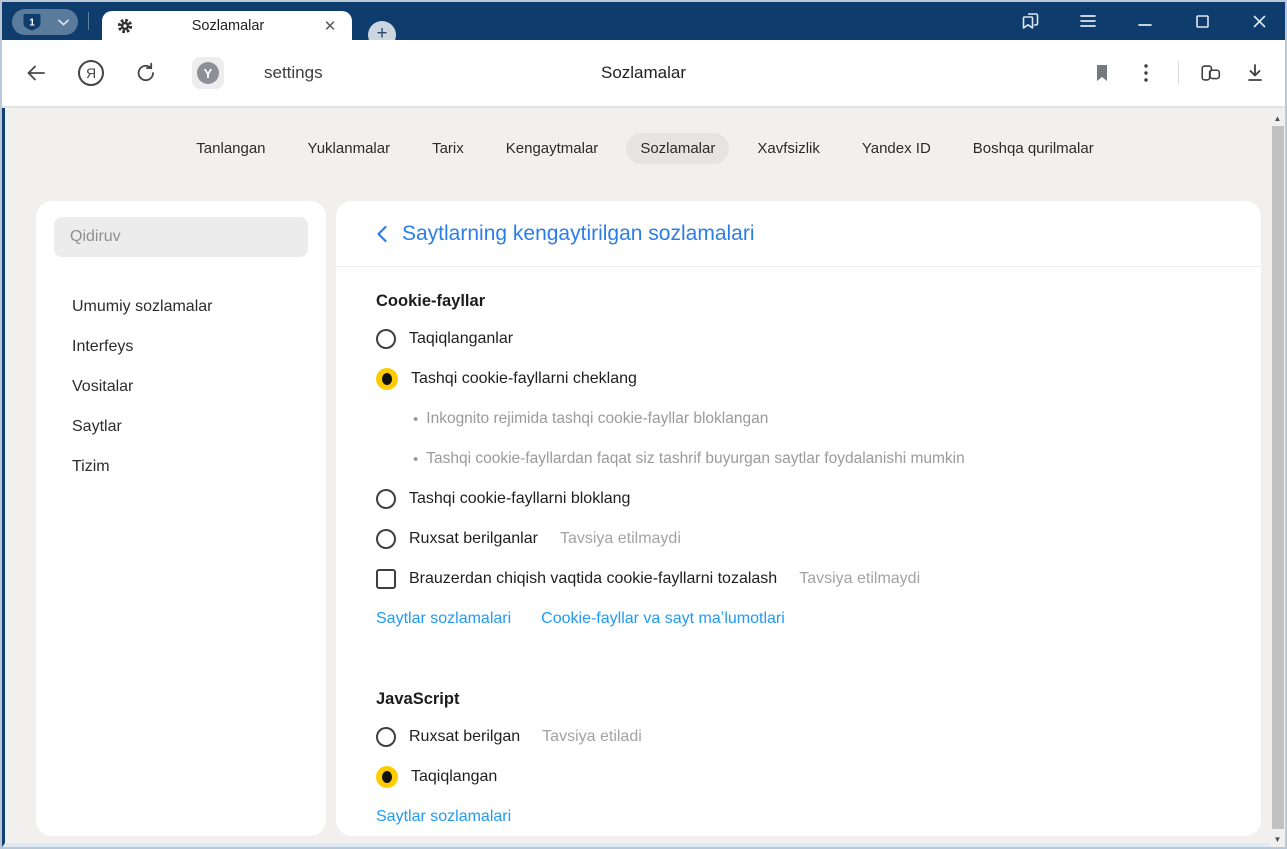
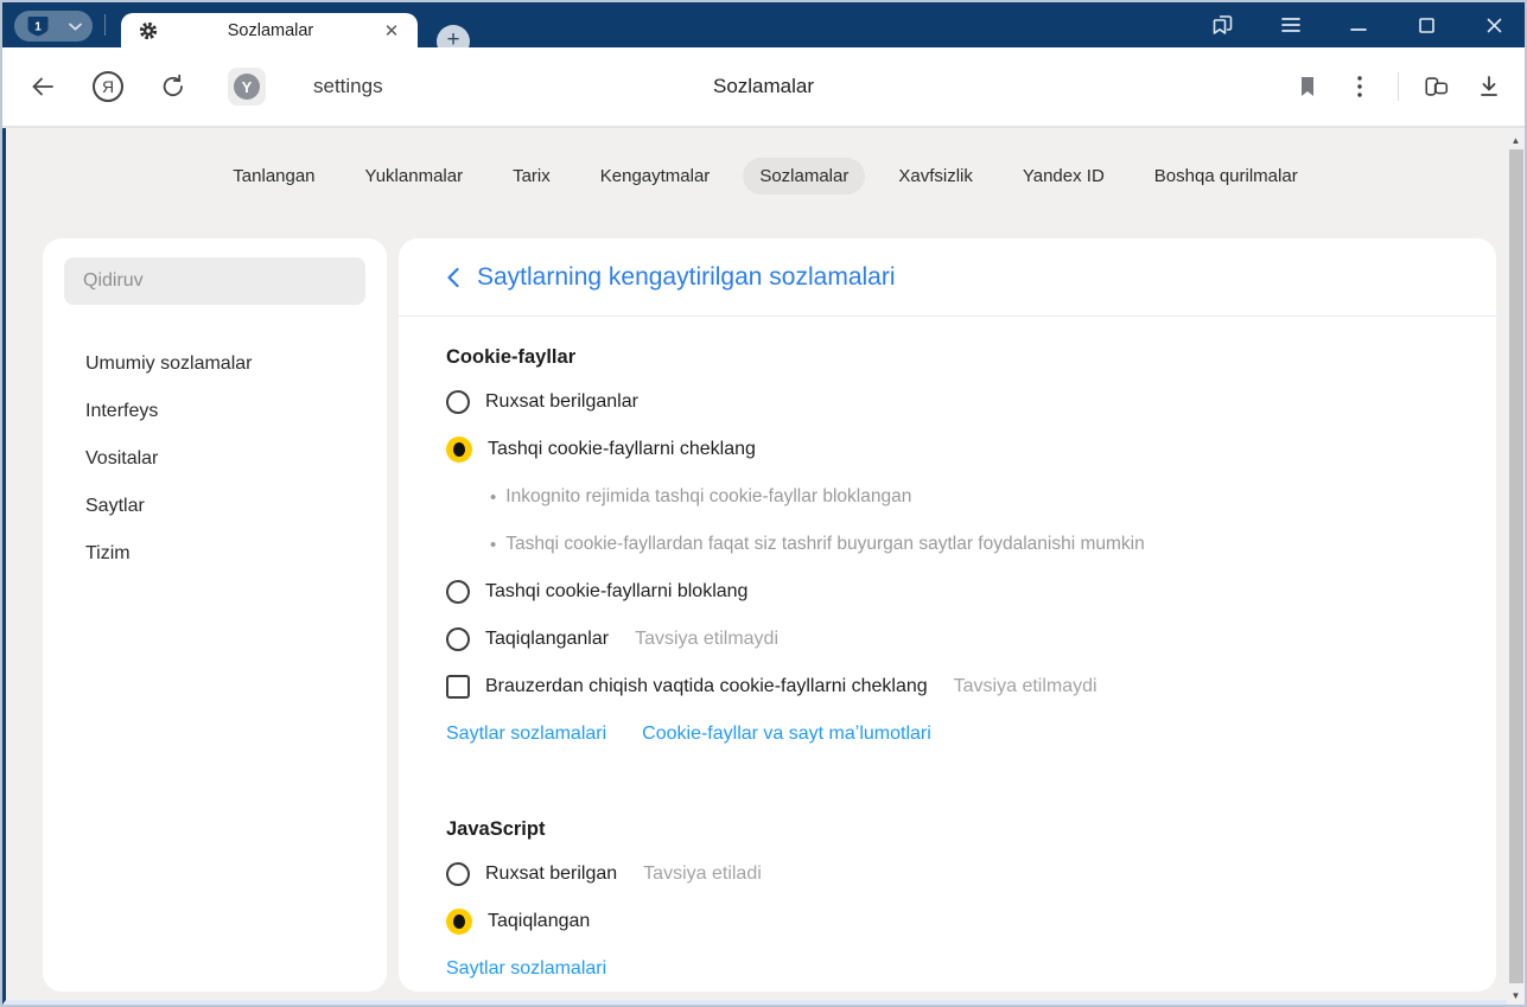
  1
  Sozlamalar
  ✕
  +
  Я
  Y
  settings
  Sozlamalar
  Tanlangan
  Yuklanmalar
  Tarix
  Kengaytmalar
  Sozlamalar
  Xavfsizlik
  Yandex ID
  Boshqa qurilmalar
  Qidiruv
  Umumiy sozlamalar
  Interfeys
  Vositalar
  Saytlar
  Tizim
  Saytlarning kengaytirilgan sozlamalari
  Cookie-fayllar
- Taqiqlanganlar
+ Ruxsat berilganlar
  Tashqi cookie-fayllarni cheklang
  •
  Inkognito rejimida tashqi cookie-fayllar bloklangan
  •
  Tashqi cookie-fayllardan faqat siz tashrif buyurgan saytlar foydalanishi mumkin
  Tashqi cookie-fayllarni bloklang
- Ruxsat berilganlar
+ Taqiqlanganlar
  Tavsiya etilmaydi
- Brauzerdan chiqish vaqtida cookie-fayllarni tozalash
+ Brauzerdan chiqish vaqtida cookie-fayllarni cheklang
  Tavsiya etilmaydi
  Saytlar sozlamalari
  Cookie-fayllar va sayt maʼlumotlari
  JavaScript
  Ruxsat berilgan
  Tavsiya etiladi
  Taqiqlangan
  Saytlar sozlamalari
  ▲
  ▼
